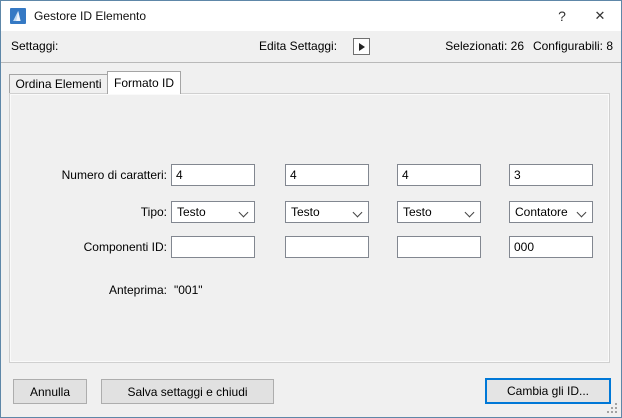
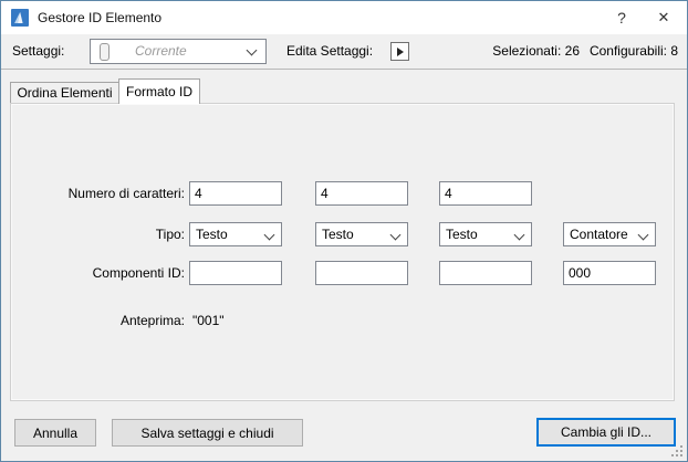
  Gestore ID Elemento
  ?
  ✕
  Settaggi:
+ Corrente
  Edita Settaggi:
  Selezionati: 26
  Configurabili: 8
  Ordina Elementi
  Formato ID
  Numero di caratteri:
  4
  4
  4
- 3
  Tipo:
  Testo
  Testo
  Testo
  Contatore
  Componenti ID:
  000
  Anteprima:
  "001"
  Annulla
  Salva settaggi e chiudi
  Cambia gli ID...
